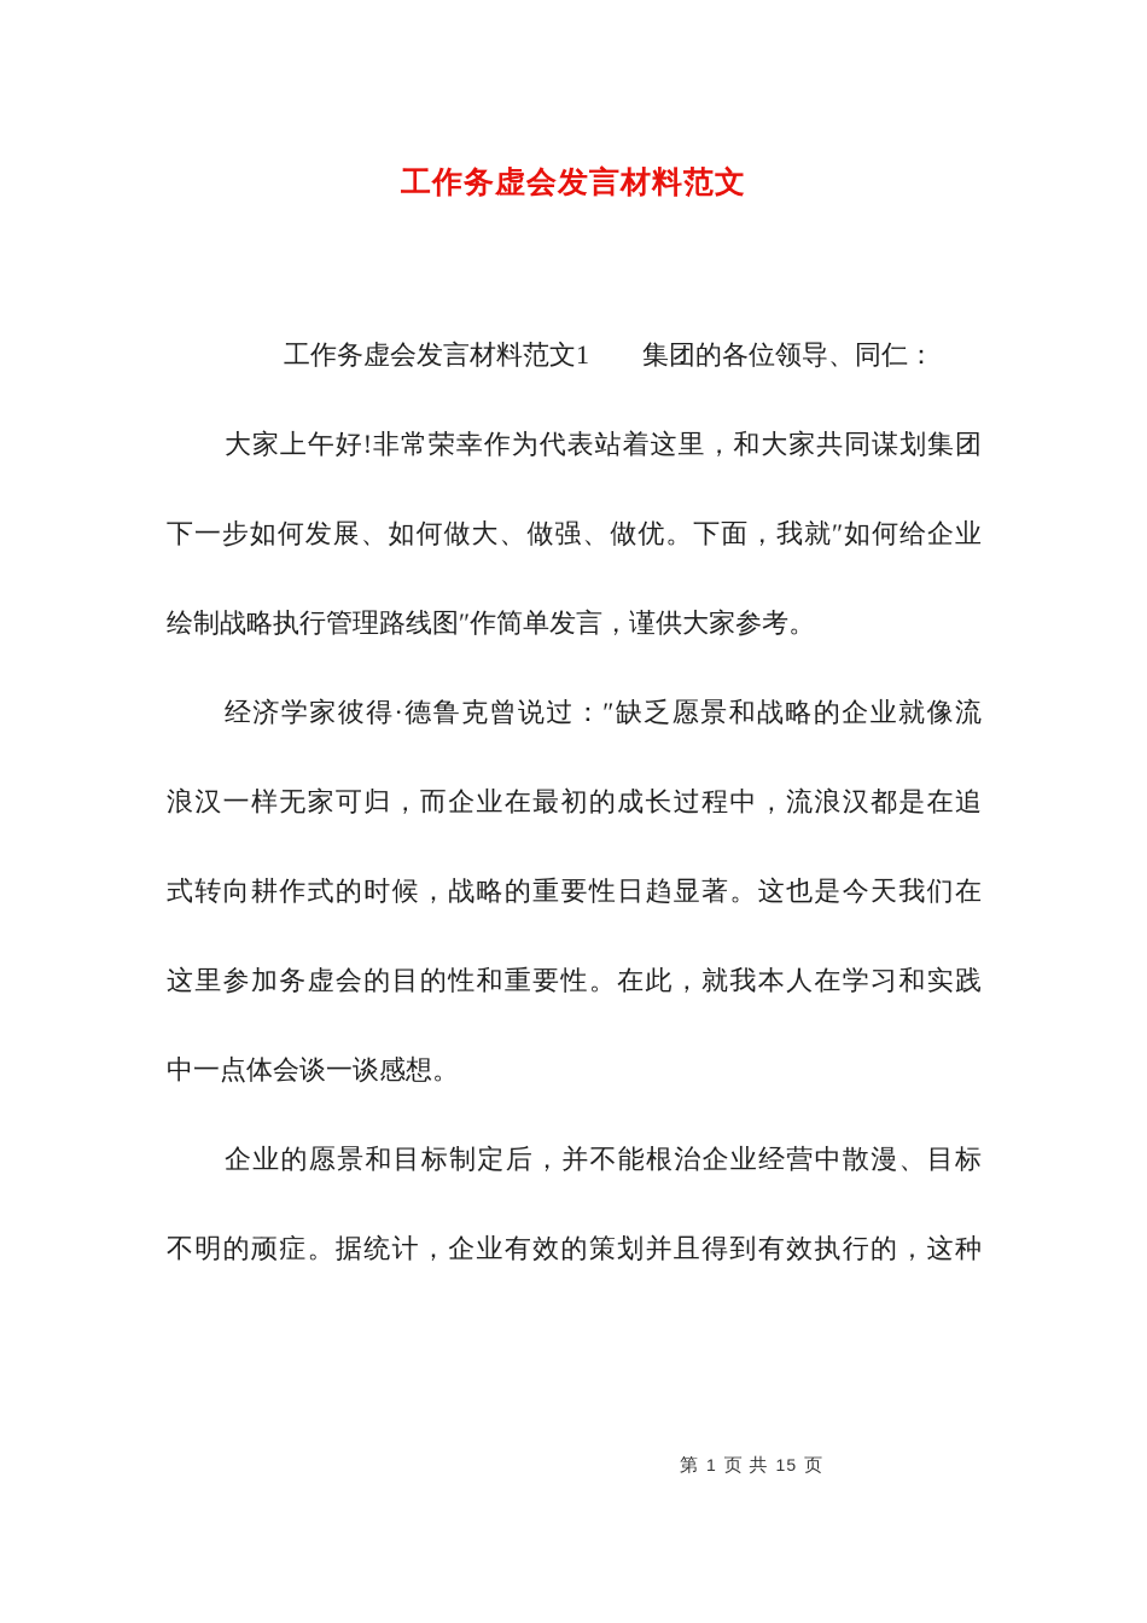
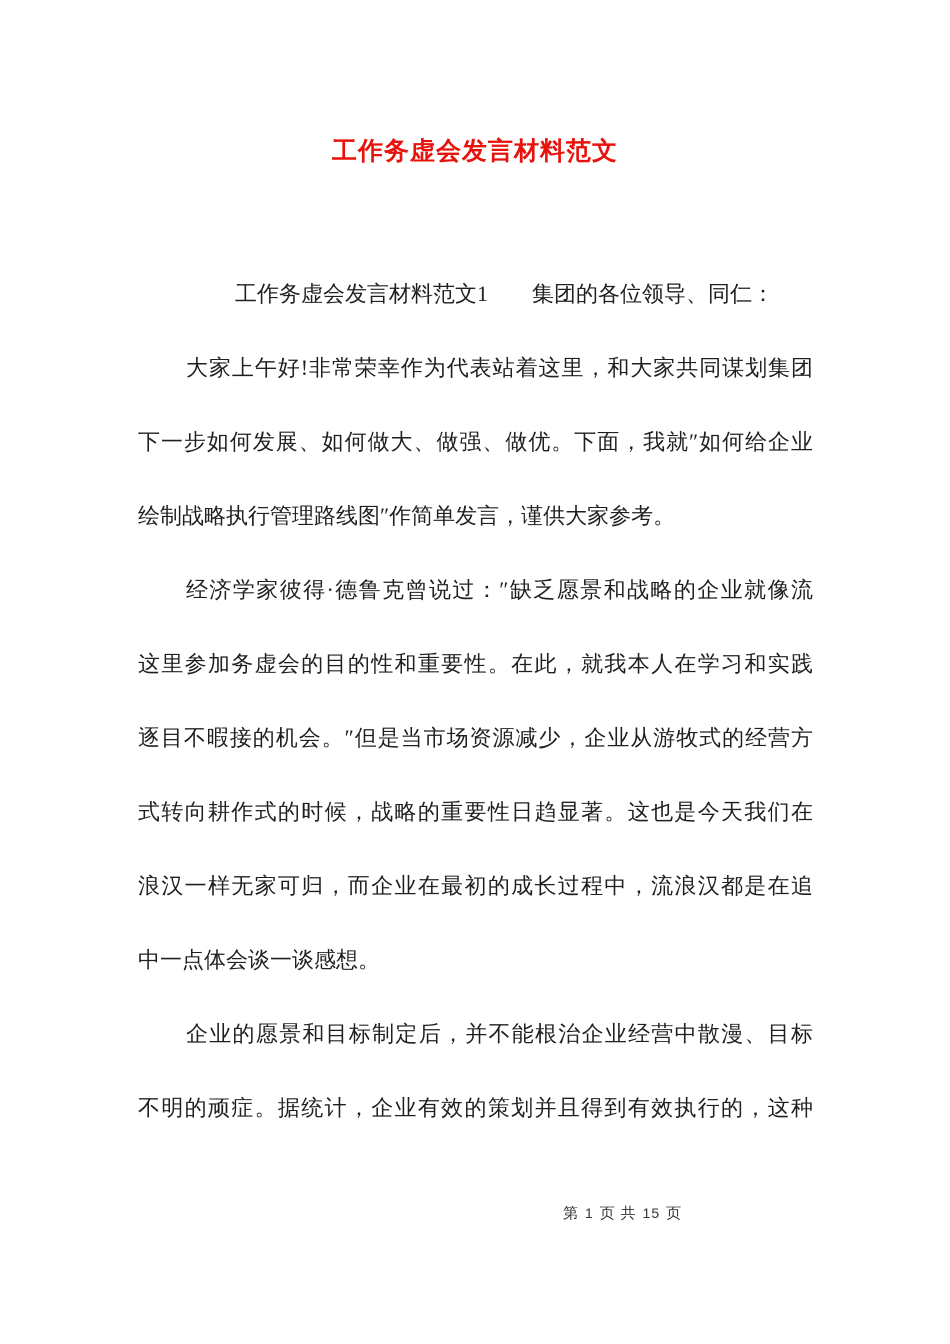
  工作务虚会发言材料范文
  工作务虚会发言材料范文1 集团的各位领导、同仁：
  大家上午好!非常荣幸作为代表站着这里，和大家共同谋划集团
  下一步如何发展、如何做大、做强、做优。下面，我就″如何给企业
  绘制战略执行管理路线图″作简单发言，谨供大家参考。
  经济学家彼得·德鲁克曾说过：″缺乏愿景和战略的企业就像流
- 浪汉一样无家可归，而企业在最初的成长过程中，流浪汉都是在追
+ 这里参加务虚会的目的性和重要性。在此，就我本人在学习和实践
+ 逐目不暇接的机会。″但是当市场资源减少，企业从游牧式的经营方
  式转向耕作式的时候，战略的重要性日趋显著。这也是今天我们在
- 这里参加务虚会的目的性和重要性。在此，就我本人在学习和实践
+ 浪汉一样无家可归，而企业在最初的成长过程中，流浪汉都是在追
  中一点体会谈一谈感想。
  企业的愿景和目标制定后，并不能根治企业经营中散漫、目标
  不明的顽症。据统计，企业有效的策划并且得到有效执行的，这种
  第 1 页 共 15 页
